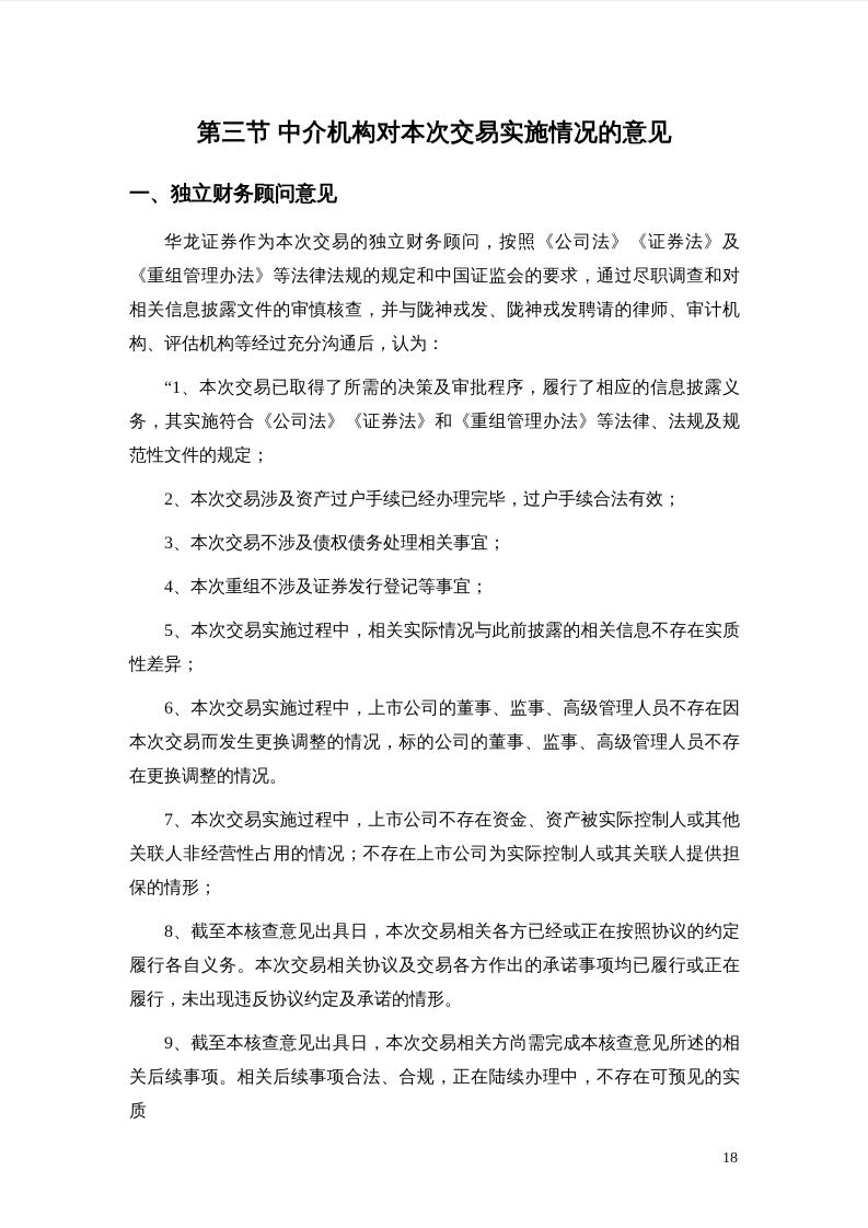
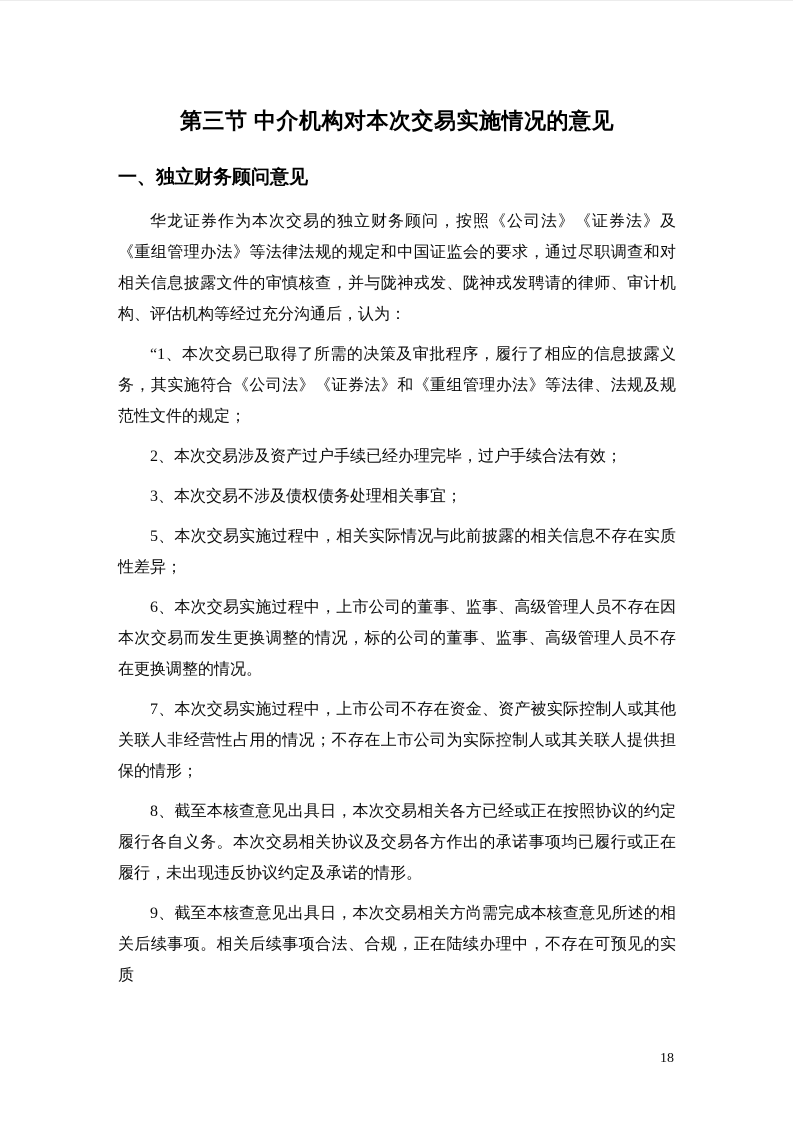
  第三节 中介机构对本次交易实施情况的意见
  一、独立财务顾问意见
  华龙证券作为本次交易的独立财务顾问，按照《公司法》《证券法》及《重组管理办法》等法律法规的规定和中国证监会的要求，通过尽职调查和对相关信息披露文件的审慎核查，并与陇神戎发、陇神戎发聘请的律师、审计机构、评估机构等经过充分沟通后，认为：
  “1、本次交易已取得了所需的决策及审批程序，履行了相应的信息披露义务，其实施符合《公司法》《证券法》和《重组管理办法》等法律、法规及规范性文件的规定；
  2、本次交易涉及资产过户手续已经办理完毕，过户手续合法有效；
  3、本次交易不涉及债权债务处理相关事宜；
- 4、本次重组不涉及证券发行登记等事宜；
  5、本次交易实施过程中，相关实际情况与此前披露的相关信息不存在实质性差异；
  6、本次交易实施过程中，上市公司的董事、监事、高级管理人员不存在因本次交易而发生更换调整的情况，标的公司的董事、监事、高级管理人员不存在更换调整的情况。
  7、本次交易实施过程中，上市公司不存在资金、资产被实际控制人或其他关联人非经营性占用的情况；不存在上市公司为实际控制人或其关联人提供担保的情形；
  8、截至本核查意见出具日，本次交易相关各方已经或正在按照协议的约定履行各自义务。本次交易相关协议及交易各方作出的承诺事项均已履行或正在履行，未出现违反协议约定及承诺的情形。
  9、截至本核查意见出具日，本次交易相关方尚需完成本核查意见所述的相关后续事项。相关后续事项合法、合规，正在陆续办理中，不存在可预见的实质
  18
